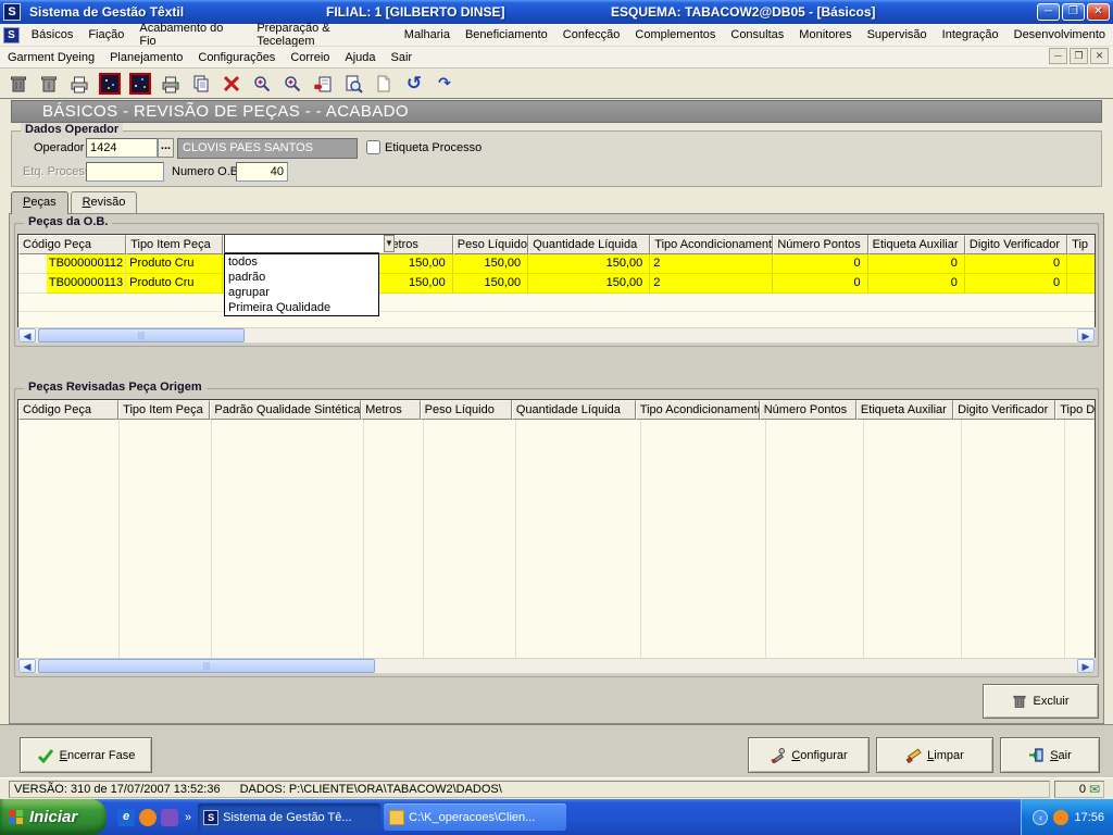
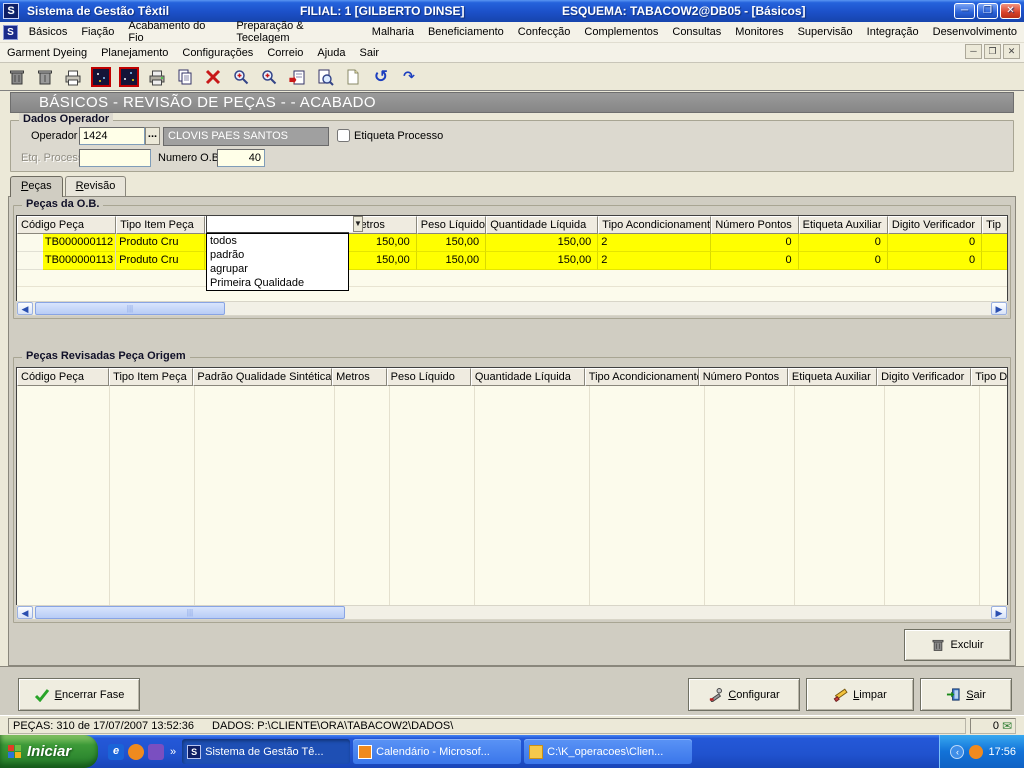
  S
  Sistema de Gestão Têxtil
  FILIAL: 1 [GILBERTO DINSE]
  ESQUEMA: TABACOW2@DB05 - [Básicos]
  ─
  ❐
  ✕
  S
  Básicos
  Fiação
  Acabamento do Fio
  Preparação & Tecelagem
  Malharia
  Beneficiamento
  Confecção
  Complementos
  Consultas
  Monitores
  Supervisão
  Integração
  Desenvolvimento
  Garment Dyeing
  Planejamento
  Configurações
  Correio
  Ajuda
  Sair
  ─
  ❐
  ✕
  ↺
  ↷
  BÁSICOS - REVISÃO DE PEÇAS - - ACABADO
  Dados Operador
  Operador
  1424
  ...
  CLOVIS PAES SANTOS
  Etiqueta Processo
  Etq. Proces
  Numero O.B
  40
  Peças
  Revisão
  Peças da O.B.
  Código Peça
  Tipo Item Peça
  etros
  Peso Líquido
  Quantidade Líquida
  Tipo Acondicionament
  Número Pontos
  Etiqueta Auxiliar
  Digito Verificador
  Tip
  TB000000112
  Produto Cru
  150,00
  150,00
  150,00
  2
  0
  0
  0
  TB000000113
  Produto Cru
  150,00
  150,00
  150,00
  2
  0
  0
  0
  ▼
  todos
  padrão
  agrupar
  Primeira Qualidade
  ◀
  ▶
  Peças Revisadas Peça Origem
  Código Peça
  Tipo Item Peça
  Padrão Qualidade Sintética
  Metros
  Peso Líquido
  Quantidade Líquida
  Tipo Acondicionament
  Número Pontos
  Etiqueta Auxiliar
  Digito Verificador
  ◀
  ▶
  Excluir
  Encerrar Fase
  Configurar
  Limpar
  Sair
- VERSÃO: 310 de 17/07/2007 13:52:36
+ PEÇAS: 310 de 17/07/2007 13:52:36
  DADOS: P:\CLIENTE\ORA\TABACOW2\DADOS\
  0
  ✉
  Iniciar
  e
  »
  S
  Sistema de Gestão Tê...
+ Calendário - Microsof...
  C:\K_operacoes\Clien...
  ‹
  17:56
